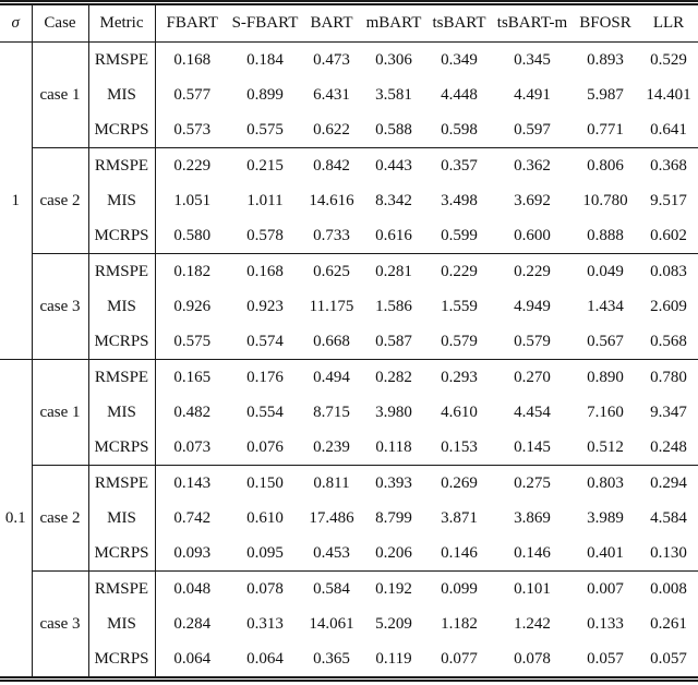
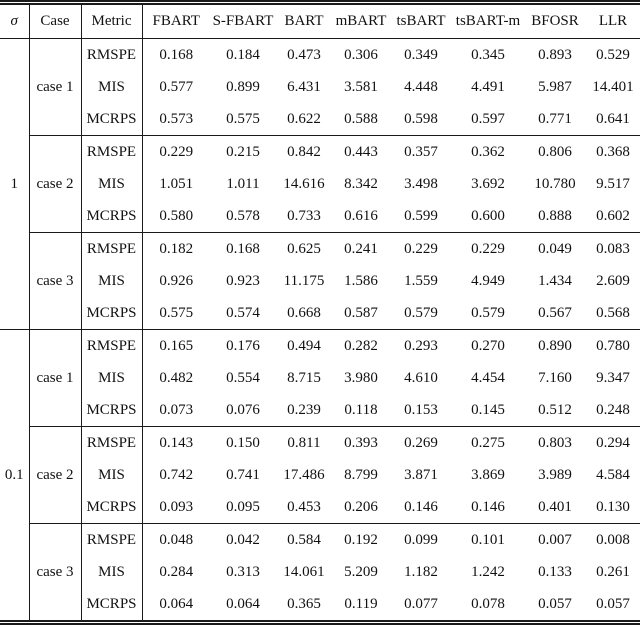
  σ	Case	Metric	FBART	S-FBART	BART	mBART	tsBART	tsBART-m	BFOSR	LLR
  1	case 1	RMSPE	0.168	0.184	0.473	0.306	0.349	0.345	0.893	0.529
  MIS	0.577	0.899	6.431	3.581	4.448	4.491	5.987	14.401
  MCRPS	0.573	0.575	0.622	0.588	0.598	0.597	0.771	0.641
  case 2	RMSPE	0.229	0.215	0.842	0.443	0.357	0.362	0.806	0.368
  MIS	1.051	1.011	14.616	8.342	3.498	3.692	10.780	9.517
  MCRPS	0.580	0.578	0.733	0.616	0.599	0.600	0.888	0.602
- case 3	RMSPE	0.182	0.168	0.625	0.281	0.229	0.229	0.049	0.083
+ case 3	RMSPE	0.182	0.168	0.625	0.241	0.229	0.229	0.049	0.083
  MIS	0.926	0.923	11.175	1.586	1.559	4.949	1.434	2.609
  MCRPS	0.575	0.574	0.668	0.587	0.579	0.579	0.567	0.568
  0.1	case 1	RMSPE	0.165	0.176	0.494	0.282	0.293	0.270	0.890	0.780
  MIS	0.482	0.554	8.715	3.980	4.610	4.454	7.160	9.347
  MCRPS	0.073	0.076	0.239	0.118	0.153	0.145	0.512	0.248
  case 2	RMSPE	0.143	0.150	0.811	0.393	0.269	0.275	0.803	0.294
- MIS	0.742	0.610	17.486	8.799	3.871	3.869	3.989	4.584
+ MIS	0.742	0.741	17.486	8.799	3.871	3.869	3.989	4.584
  MCRPS	0.093	0.095	0.453	0.206	0.146	0.146	0.401	0.130
- case 3	RMSPE	0.048	0.078	0.584	0.192	0.099	0.101	0.007	0.008
+ case 3	RMSPE	0.048	0.042	0.584	0.192	0.099	0.101	0.007	0.008
  MIS	0.284	0.313	14.061	5.209	1.182	1.242	0.133	0.261
  MCRPS	0.064	0.064	0.365	0.119	0.077	0.078	0.057	0.057
